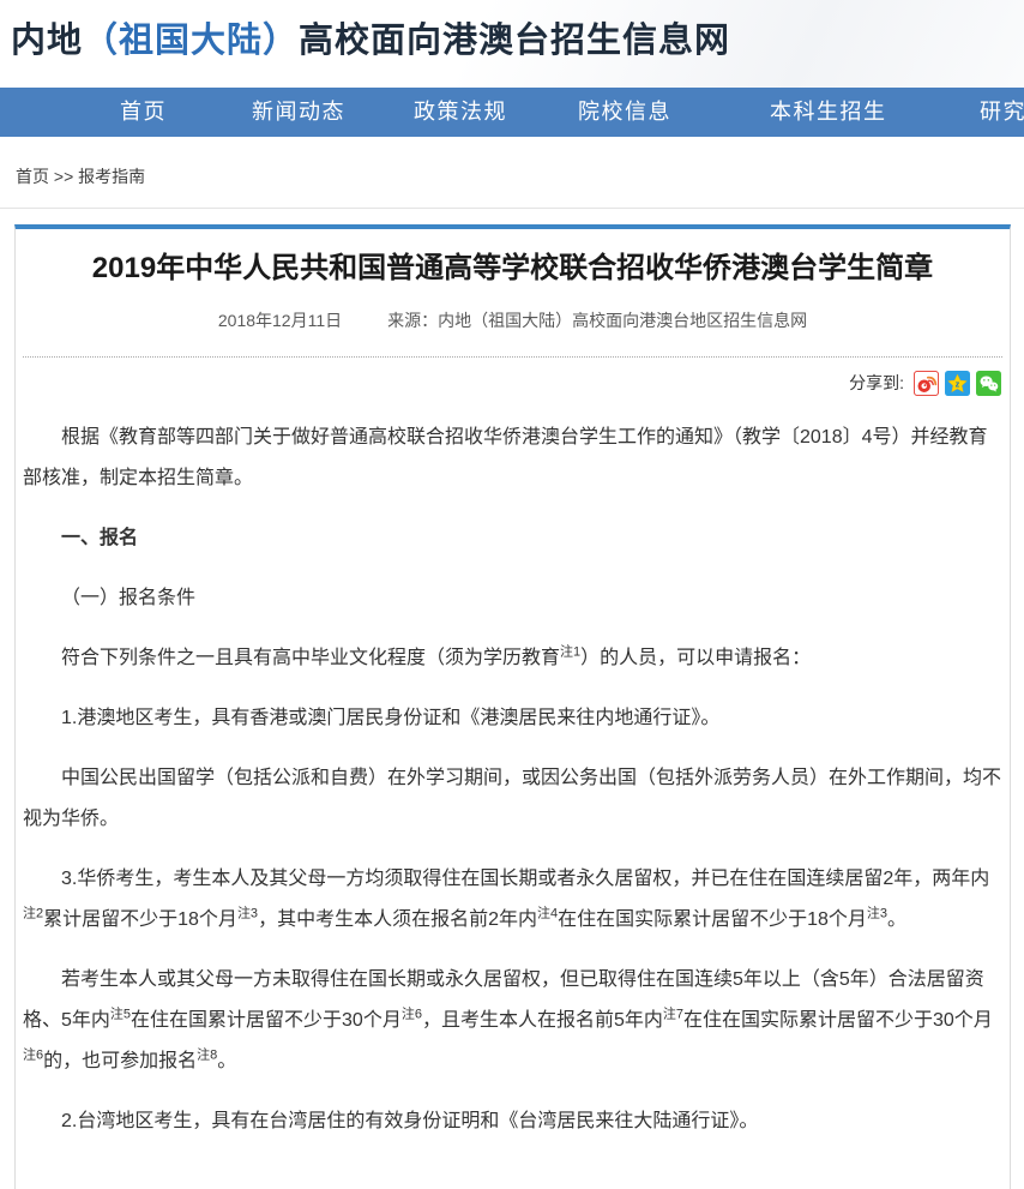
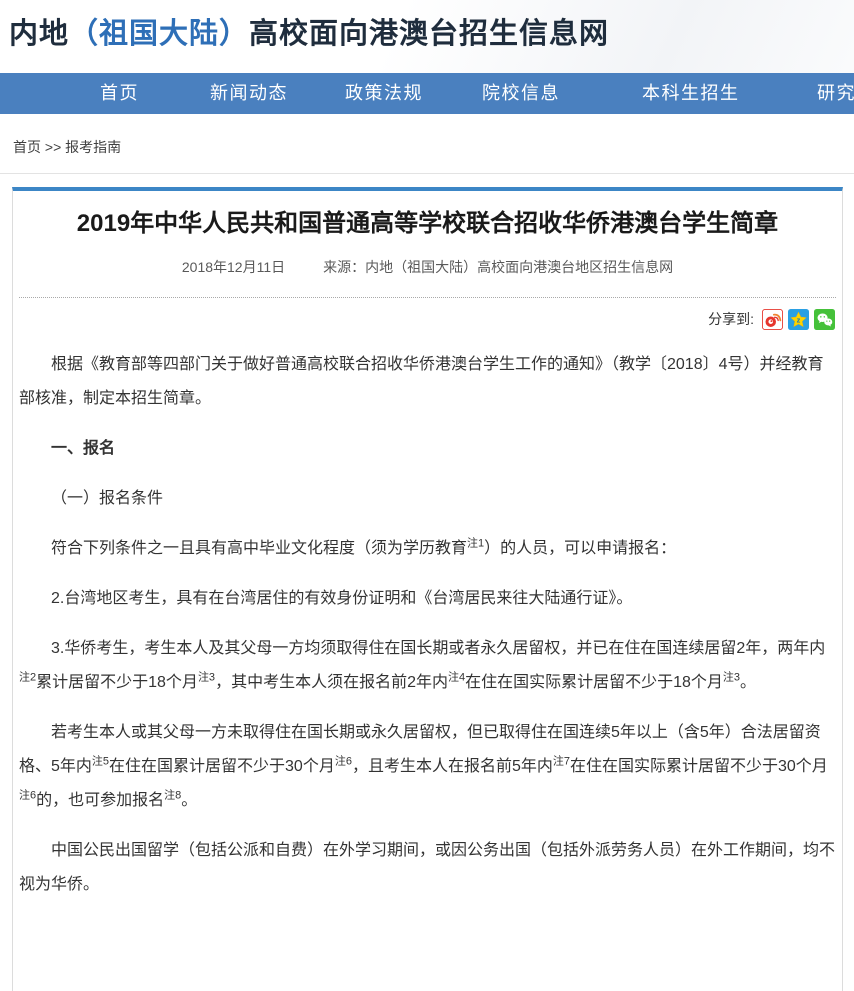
  内地（祖国大陆）高校面向港澳台招生信息网
  首页
  新闻动态
  政策法规
  院校信息
  本科生招生
  首页 >> 报考指南
  2019年中华人民共和国普通高等学校联合招收华侨港澳台学生简章
  2018年12月11日 来源：内地（祖国大陆）高校面向港澳台地区招生信息网
  分享到:
  z
  根据《教育部等四部门关于做好普通高校联合招收华侨港澳台学生工作的通知》（教学〔2018〕4号）并经教育部核准，制定本招生简章。
  一、报名
  （一）报名条件
  符合下列条件之一且具有高中毕业文化程度（须为学历教育注1）的人员，可以申请报名：
- 1.港澳地区考生，具有香港或澳门居民身份证和《港澳居民来往内地通行证》。
- 中国公民出国留学（包括公派和自费）在外学习期间，或因公务出国（包括外派劳务人员）在外工作期间，均不视为华侨。
+ 2.台湾地区考生，具有在台湾居住的有效身份证明和《台湾居民来往大陆通行证》。
  3.华侨考生，考生本人及其父母一方均须取得住在国长期或者永久居留权，并已在住在国连续居留2年，两年内注2累计居留不少于18个月注3，其中考生本人须在报名前2年内注4在住在国实际累计居留不少于18个月注3。
  若考生本人或其父母一方未取得住在国长期或永久居留权，但已取得住在国连续5年以上（含5年）合法居留资格、5年内注5在住在国累计居留不少于30个月注6，且考生本人在报名前5年内注7在住在国实际累计居留不少于30个月注6的，也可参加报名注8。
- 2.台湾地区考生，具有在台湾居住的有效身份证明和《台湾居民来往大陆通行证》。
+ 中国公民出国留学（包括公派和自费）在外学习期间，或因公务出国（包括外派劳务人员）在外工作期间，均不视为华侨。
